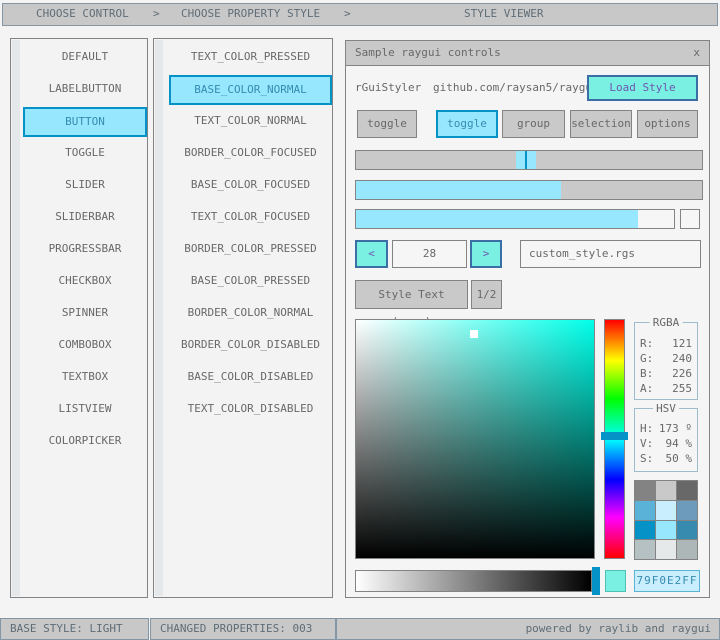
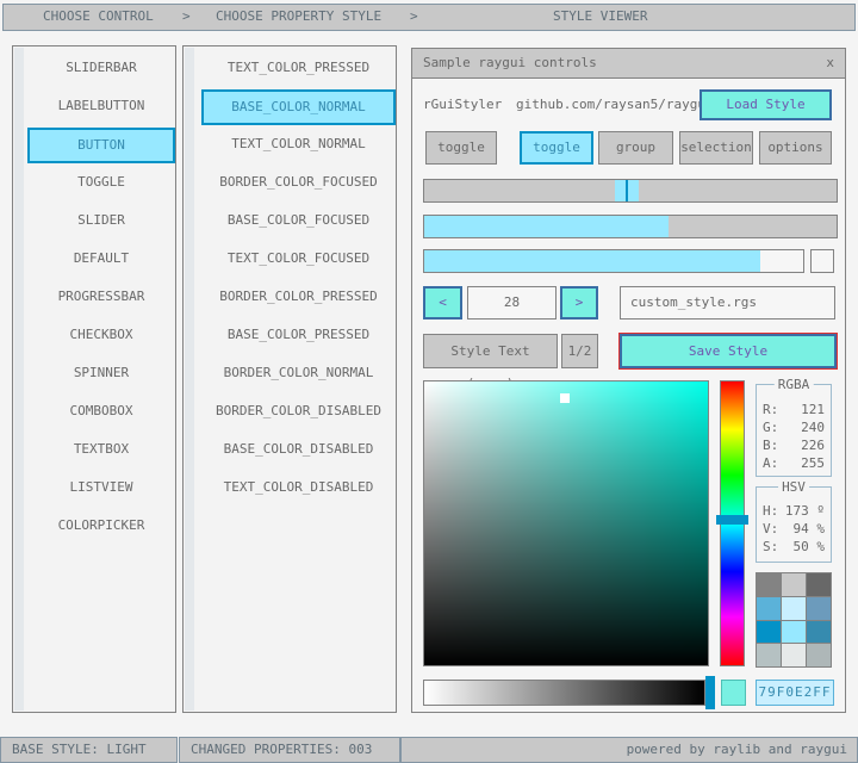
  CHOOSE CONTROL
  >
  CHOOSE PROPERTY STYLE
  >
  STYLE VIEWER
- DEFAULT
+ SLIDERBAR
  LABELBUTTON
  BUTTON
  TOGGLE
  SLIDER
- SLIDERBAR
+ DEFAULT
  PROGRESSBAR
  CHECKBOX
  SPINNER
  COMBOBOX
  TEXTBOX
  LISTVIEW
  COLORPICKER
  TEXT_COLOR_PRESSED
  BASE_COLOR_NORMAL
  TEXT_COLOR_NORMAL
  BORDER_COLOR_FOCUSED
  BASE_COLOR_FOCUSED
  TEXT_COLOR_FOCUSED
  BORDER_COLOR_PRESSED
  BASE_COLOR_PRESSED
  BORDER_COLOR_NORMAL
  BORDER_COLOR_DISABLED
  BASE_COLOR_DISABLED
  TEXT_COLOR_DISABLED
  Sample raygui controls
  x
  rGuiStyler
  github.com/raysan5/rayg
  Load Style
  toggle
  toggle
  group
  selection
  options
  <
  28
  >
  custom_style.rgs
  1/2
+ Save Style
  RGBA
  R:
  121
  G:
  240
  B:
  226
  A:
  255
  HSV
  H:
  173 º
  V:
  94 %
  S:
  50 %
  79F0E2FF
  BASE STYLE: LIGHT
  CHANGED PROPERTIES: 003
  powered by raylib and raygui
